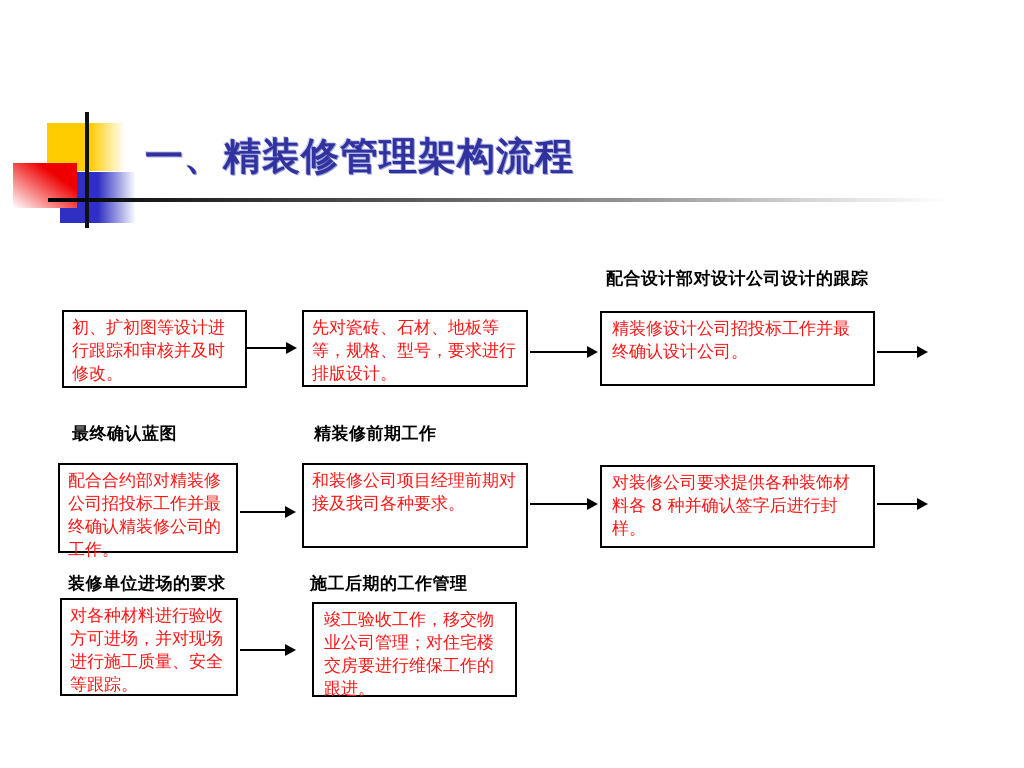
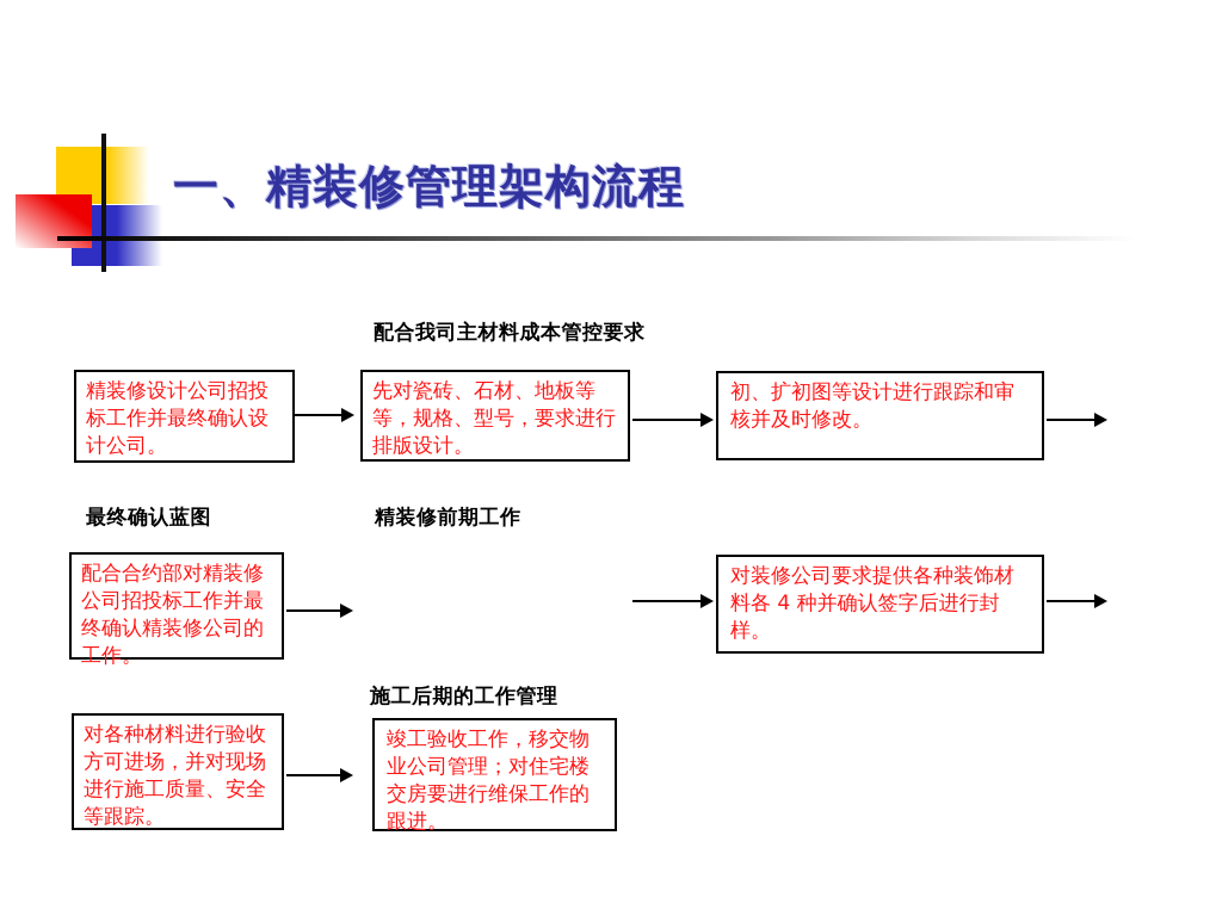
  一、精装修管理架构流程
- 初、扩初图等设计进行跟踪和审核并及时修改。
+ 精装修设计公司招投标工作并最终确认设计公司。
+ 配合我司主材料成本管控要求
  先对瓷砖、石材、地板等等，规格、型号，要求进行排版设计。
- 配合设计部对设计公司设计的跟踪
- 精装修设计公司招投标工作并最终确认设计公司。
+ 初、扩初图等设计进行跟踪和审核并及时修改。
  最终确认蓝图
  配合合约部对精装修公司招投标工作并最终确认精装修公司的工作。
  精装修前期工作
- 和装修公司项目经理前期对接及我司各种要求。
- 对装修公司要求提供各种装饰材料各 8 种并确认签字后进行封样。
+ 对装修公司要求提供各种装饰材料各 4 种并确认签字后进行封样。
- 装修单位进场的要求
  对各种材料进行验收方可进场，并对现场进行施工质量、安全等跟踪。
  施工后期的工作管理
  竣工验收工作，移交物业公司管理；对住宅楼交房要进行维保工作的跟进。
